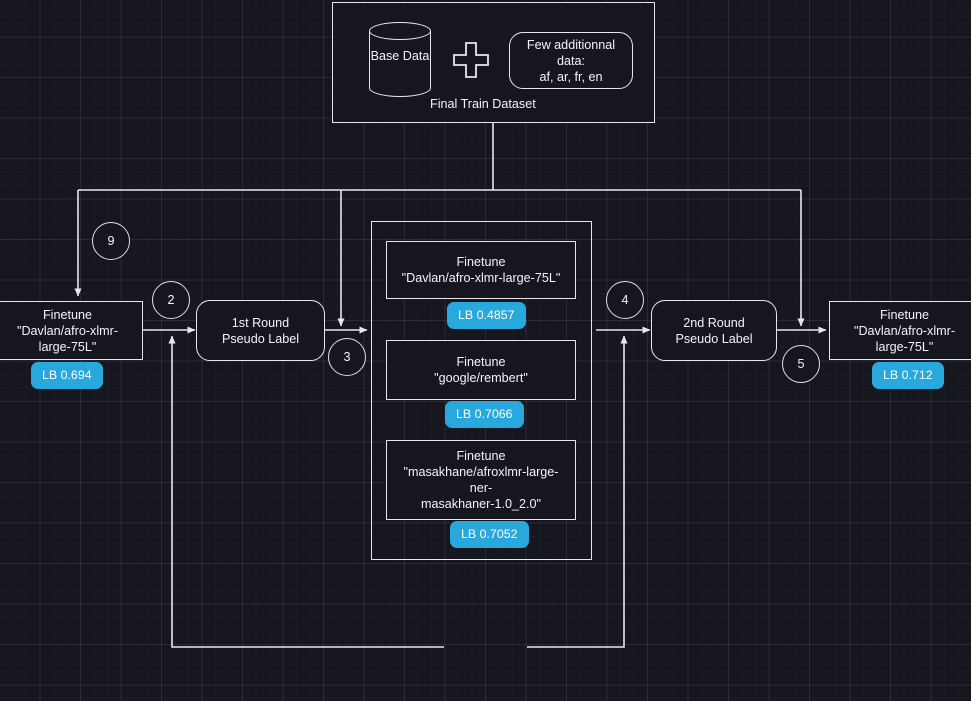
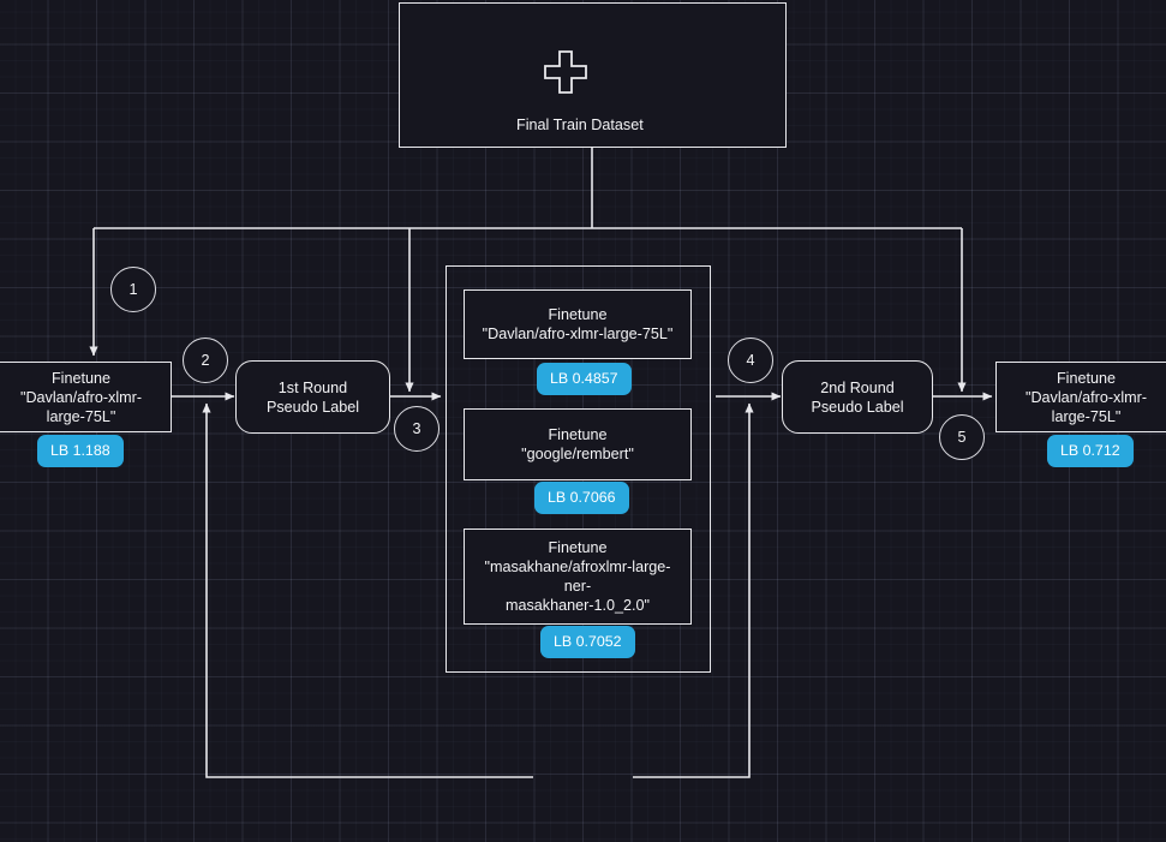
- Base Data
- Few additionnal data:
- af, ar, fr, en
  Final Train Dataset
- 9
+ 1
  2
  3
  4
  5
  Finetune
  "Davlan/afro-xlmr-
  large-75L"
- LB 0.694
+ LB 1.188
  1st Round
  Pseudo Label
  Finetune
  "Davlan/afro-xlmr-large-75L"
  LB 0.4857
  Finetune
  "google/rembert"
  LB 0.7066
  Finetune
  "masakhane/afroxlmr-large-ner-
  masakhaner-1.0_2.0"
  LB 0.7052
  2nd Round
  Pseudo Label
  Finetune
  "Davlan/afro-xlmr-
  large-75L"
  LB 0.712
